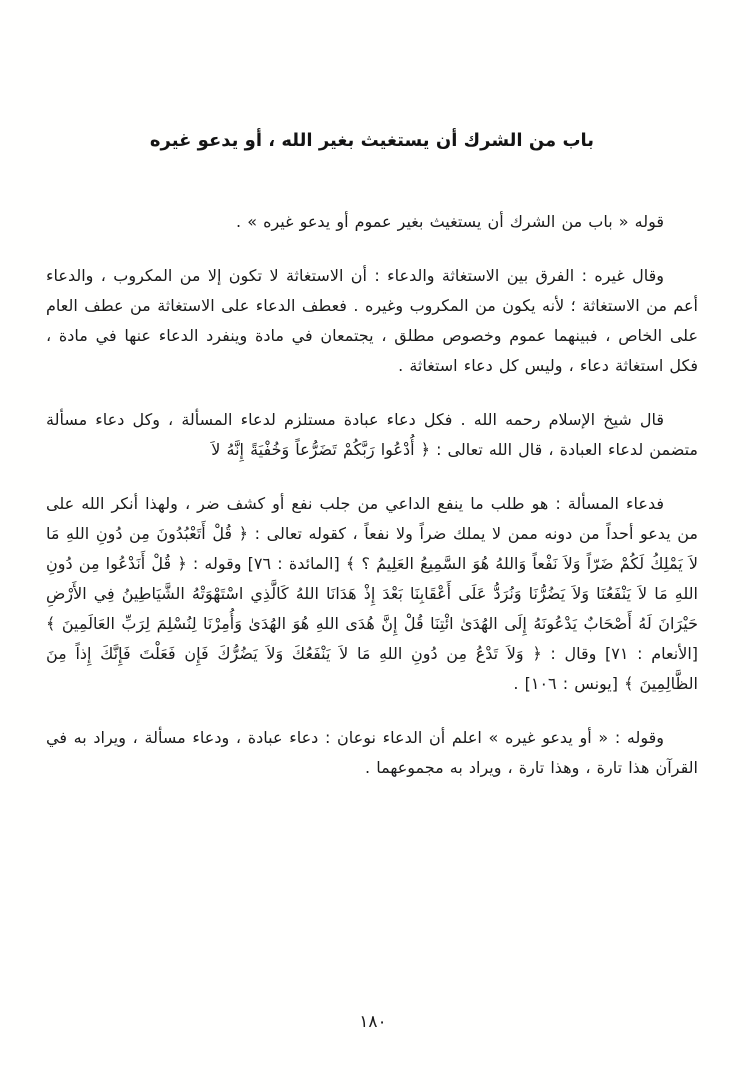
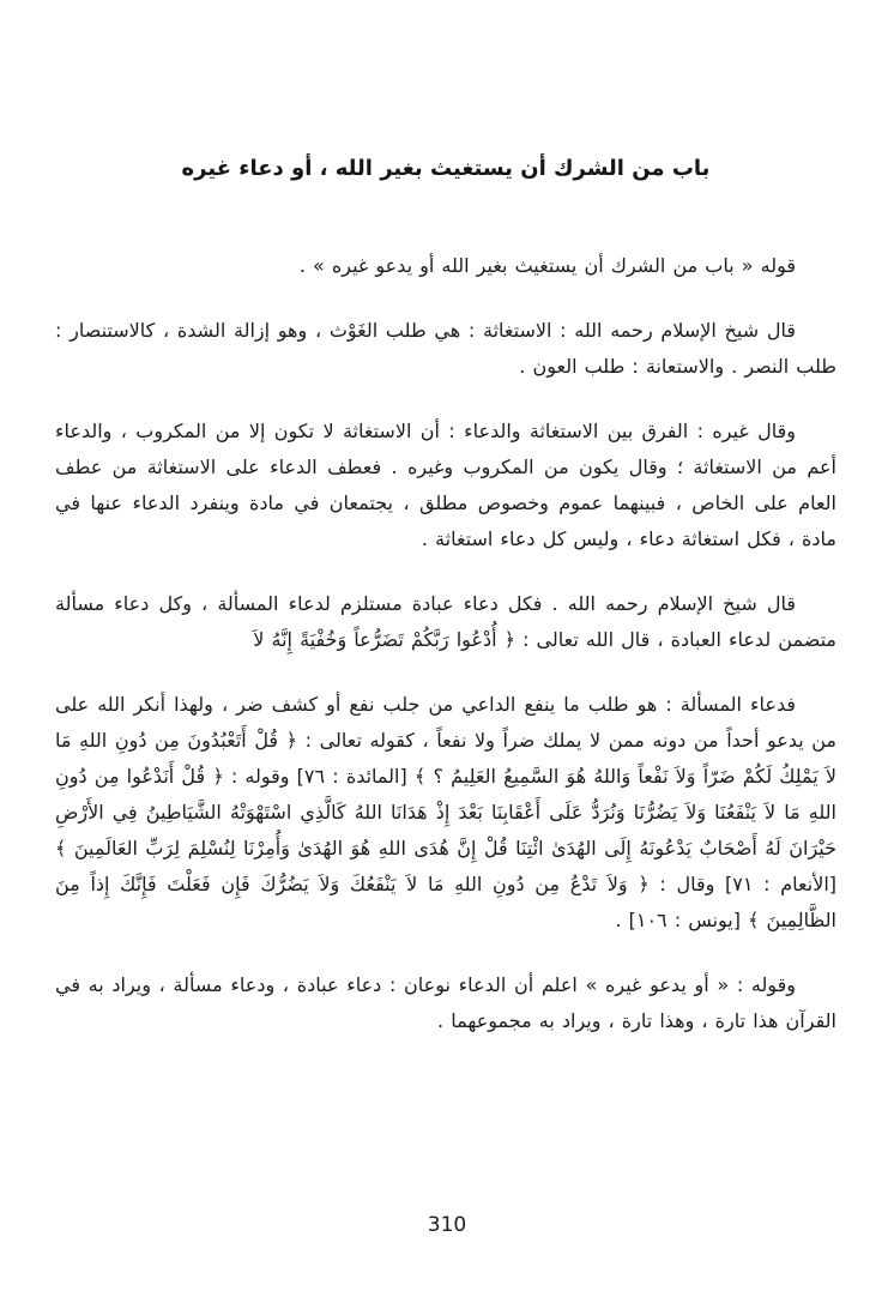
- باب من الشرك أن يستغيث بغير الله ، أو يدعو غيره
+ باب من الشرك أن يستغيث بغير الله ، أو دعاء غيره
- قوله « باب من الشرك أن يستغيث بغير عموم أو يدعو غيره » .
+ قوله « باب من الشرك أن يستغيث بغير الله أو يدعو غيره » .
+ قال شيخ الإسلام رحمه الله : الاستغاثة : هي طلب الغَوْث ، وهو إزالة الشدة ، كالاستنصار : طلب النصر . والاستعانة : طلب العون .
- وقال غيره : الفرق بين الاستغاثة والدعاء : أن الاستغاثة لا تكون إلا من المكروب ، والدعاء أعم من الاستغاثة ؛ لأنه يكون من المكروب وغيره . فعطف الدعاء على الاستغاثة من عطف العام على الخاص ، فبينهما عموم وخصوص مطلق ، يجتمعان في مادة وينفرد الدعاء عنها في مادة ، فكل استغاثة دعاء ، وليس كل دعاء استغاثة .
+ وقال غيره : الفرق بين الاستغاثة والدعاء : أن الاستغاثة لا تكون إلا من المكروب ، والدعاء أعم من الاستغاثة ؛ وقال يكون من المكروب وغيره . فعطف الدعاء على الاستغاثة من عطف العام على الخاص ، فبينهما عموم وخصوص مطلق ، يجتمعان في مادة وينفرد الدعاء عنها في مادة ، فكل استغاثة دعاء ، وليس كل دعاء استغاثة .
  قال شيخ الإسلام رحمه الله . فكل دعاء عبادة مستلزم لدعاء المسألة ، وكل دعاء مسألة متضمن لدعاء العبادة ، قال الله تعالى : ﴿ أُدْعُوا رَبَّكُمْ تَضَرُّعاً وَخُفْيَةً إِنَّهُ لاَ
  فدعاء المسألة : هو طلب ما ينفع الداعي من جلب نفع أو كشف ضر ، ولهذا أنكر الله على من يدعو أحداً من دونه ممن لا يملك ضراً ولا نفعاً ، كقوله تعالى : ﴿ قُلْ أَتَعْبُدُونَ مِن دُونِ اللهِ مَا لاَ يَمْلِكُ لَكُمْ ضَرّاً وَلاَ نَفْعاً وَاللهُ هُوَ السَّمِيعُ العَلِيمُ ؟ ﴾ [المائدة : ٧٦] وقوله : ﴿ قُلْ أَنَدْعُوا مِن دُونِ اللهِ مَا لاَ يَنْفَعُنَا وَلاَ يَضُرُّنَا وَنُرَدُّ عَلَى أَعْقَابِنَا بَعْدَ إِذْ هَدَانَا اللهُ كَالَّذِي اسْتَهْوَتْهُ الشَّيَاطِينُ فِي الأَرْضِ حَيْرَانَ لَهُ أَصْحَابٌ يَدْعُونَهُ إِلَى الهُدَىٰ ائْتِنَا قُلْ إِنَّ هُدَى اللهِ هُوَ الهُدَىٰ وَأُمِرْنَا لِنُسْلِمَ لِرَبِّ العَالَمِينَ ﴾ [الأنعام : ٧١] وقال : ﴿ وَلاَ تَدْعُ مِن دُونِ اللهِ مَا لاَ يَنْفَعُكَ وَلاَ يَضُرُّكَ فَإِن فَعَلْتَ فَإِنَّكَ إِذاً مِنَ الظَّالِمِينَ ﴾ [يونس : ١٠٦] .
  وقوله : « أو يدعو غيره » اعلم أن الدعاء نوعان : دعاء عبادة ، ودعاء مسألة ، ويراد به في القرآن هذا تارة ، وهذا تارة ، ويراد به مجموعهما .
- ١٨٠
+ 310
